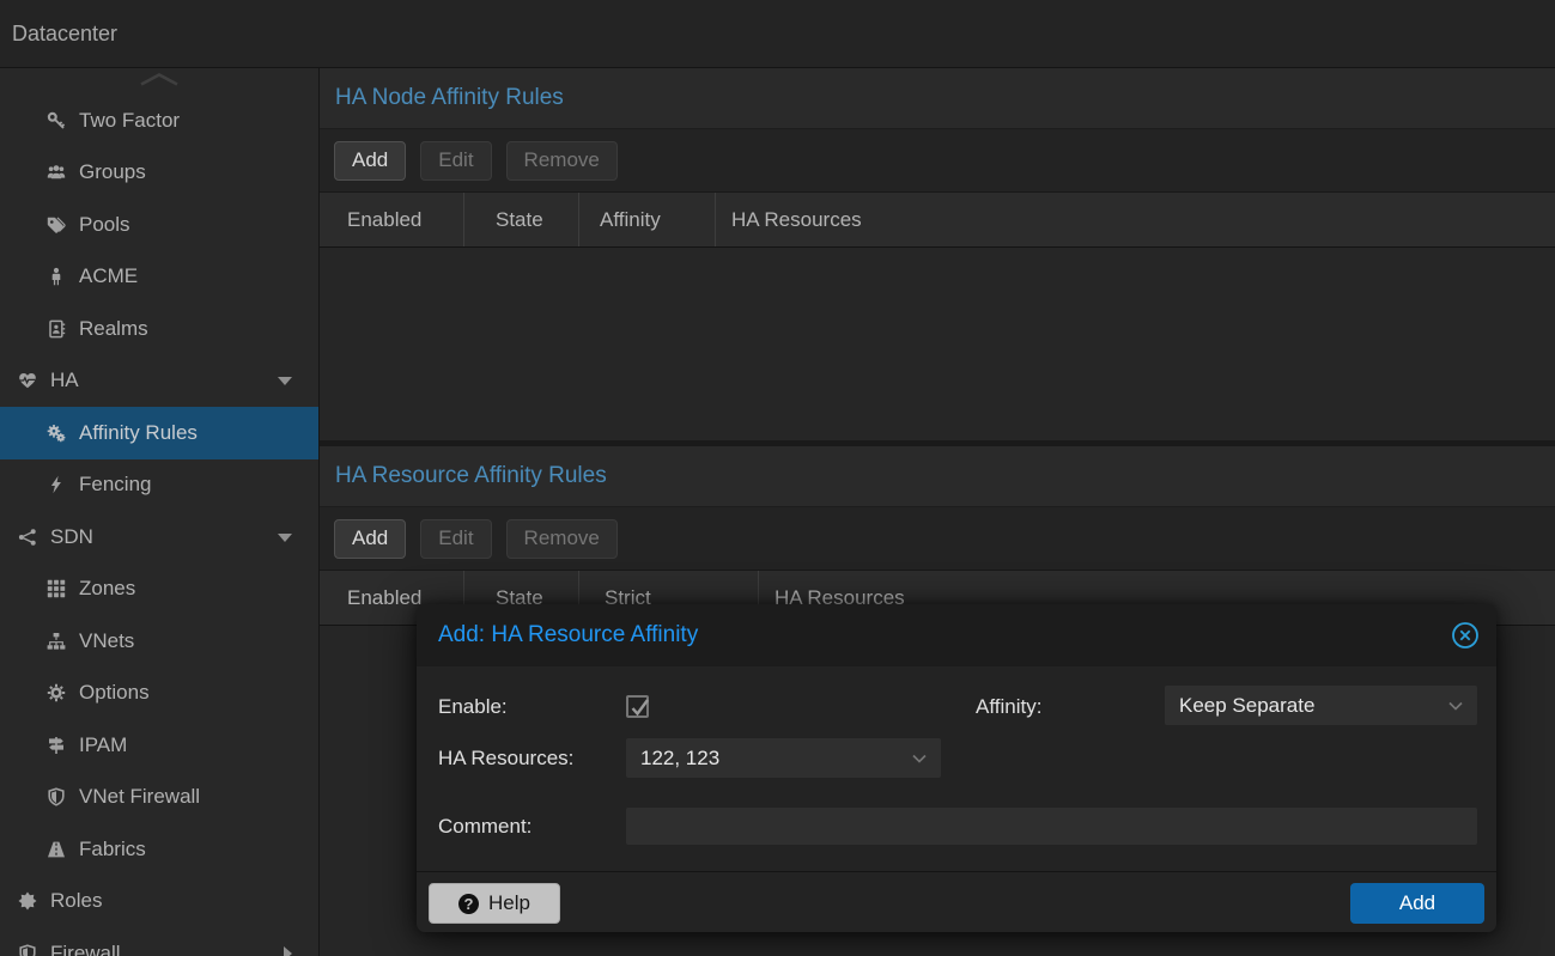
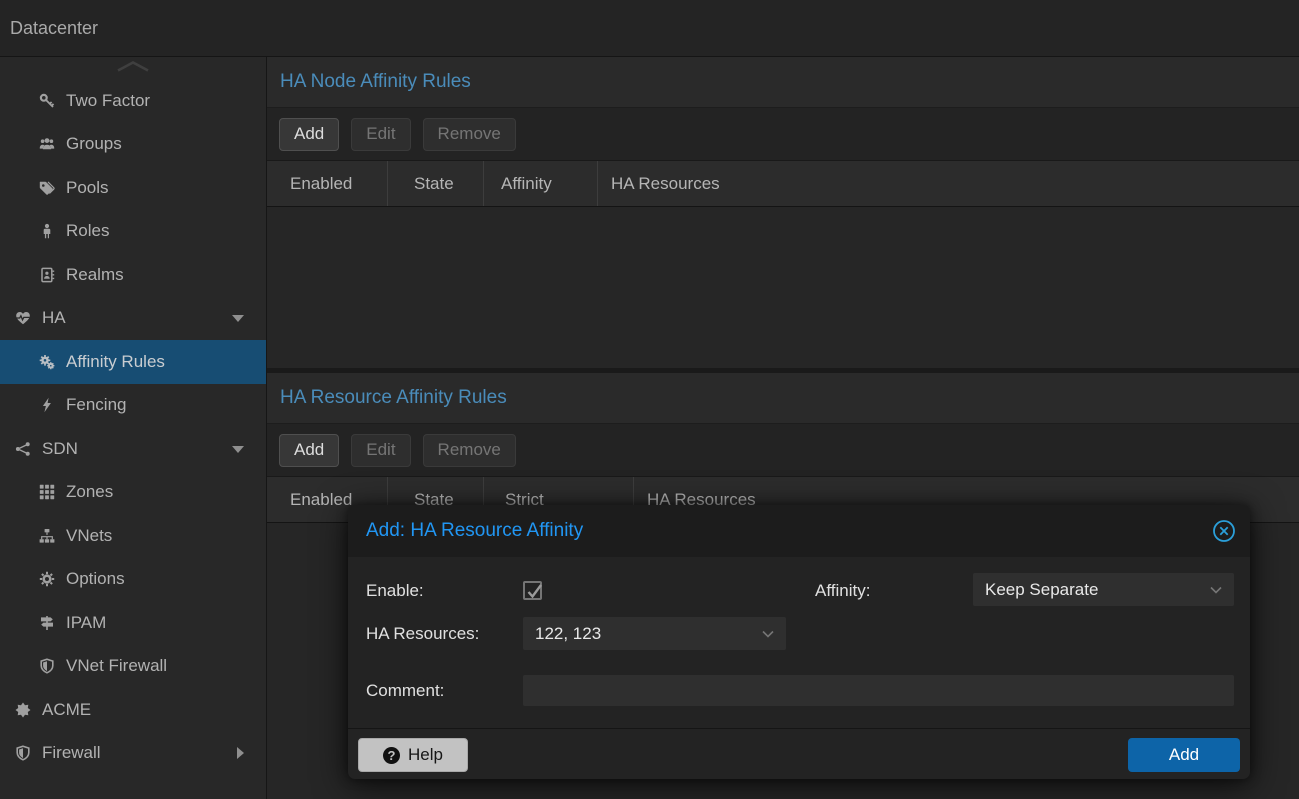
  Datacenter
  Two Factor
  Groups
  Pools
- ACME
+ Roles
  Realms
  HA
  Affinity Rules
  Fencing
  SDN
  Zones
  VNets
  Options
  IPAM
  VNet Firewall
- Fabrics
- Roles
+ ACME
  Firewall
  HA Node Affinity Rules
  Add
  Edit
  Remove
  Enabled
  State
  Affinity
  HA Resources
  HA Resource Affinity Rules
  Add
  Edit
  Remove
  Enabled
  State
  Strict
  HA Resources
  Add: HA Resource Affinity
  Enable:
  Affinity:
  Keep Separate
  HA Resources:
  122, 123
  Comment:
  ?
  Help
  Add
